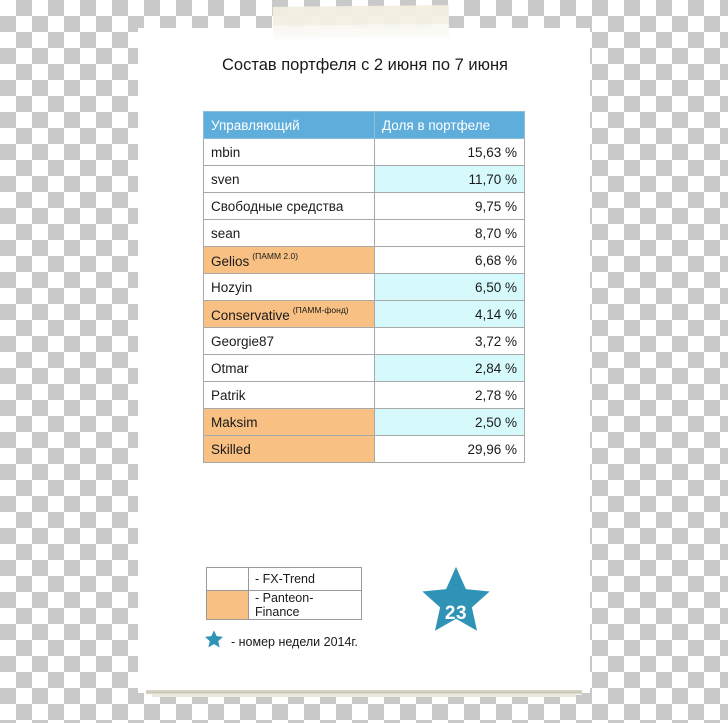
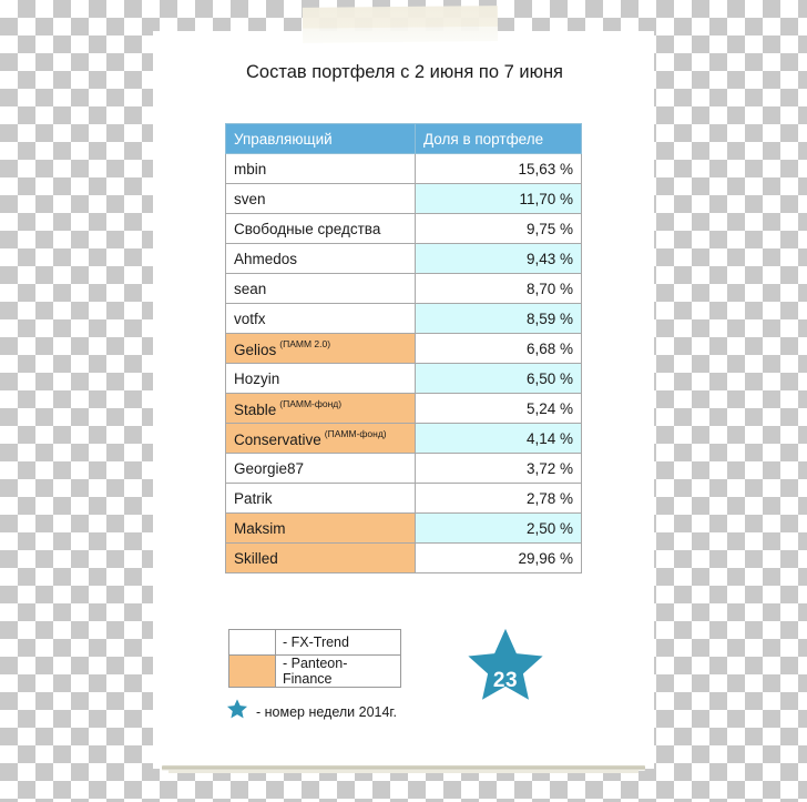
  Состав портфеля с 2 июня по 7 июня
  Управляющий	Доля в портфеле
  mbin	15,63 %
  sven	11,70 %
  Свободные средства	9,75 %
+ Ahmedos	9,43 %
  sean	8,70 %
+ votfx	8,59 %
  Gelios (ПАММ 2.0)	6,68 %
  Hozyin	6,50 %
+ Stable (ПАММ-фонд)	5,24 %
  Conservative (ПАММ-фонд)	4,14 %
  Georgie87	3,72 %
- Otmar	2,84 %
  Patrik	2,78 %
  Maksim	2,50 %
  Skilled	29,96 %
  	- FX-Trend
  	- Panteon-Finance
  - номер недели 2014г.
  23
